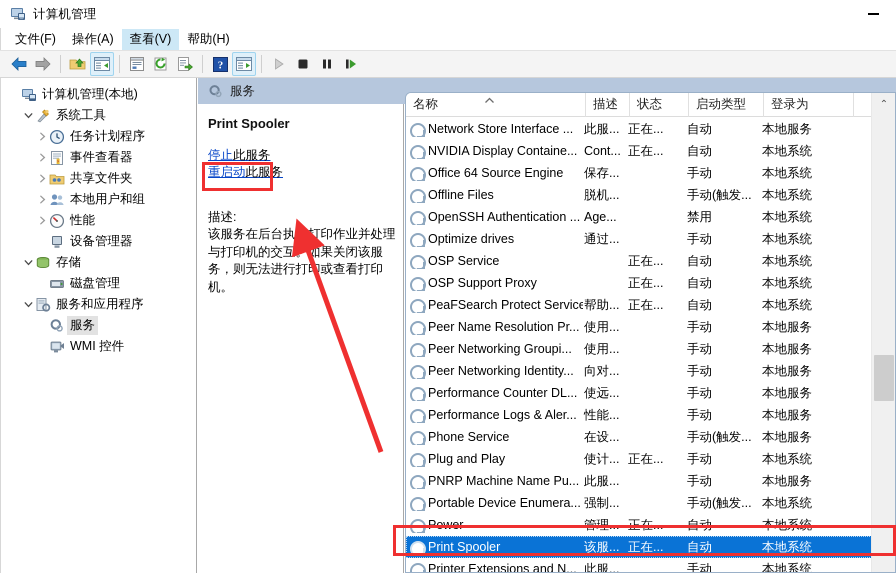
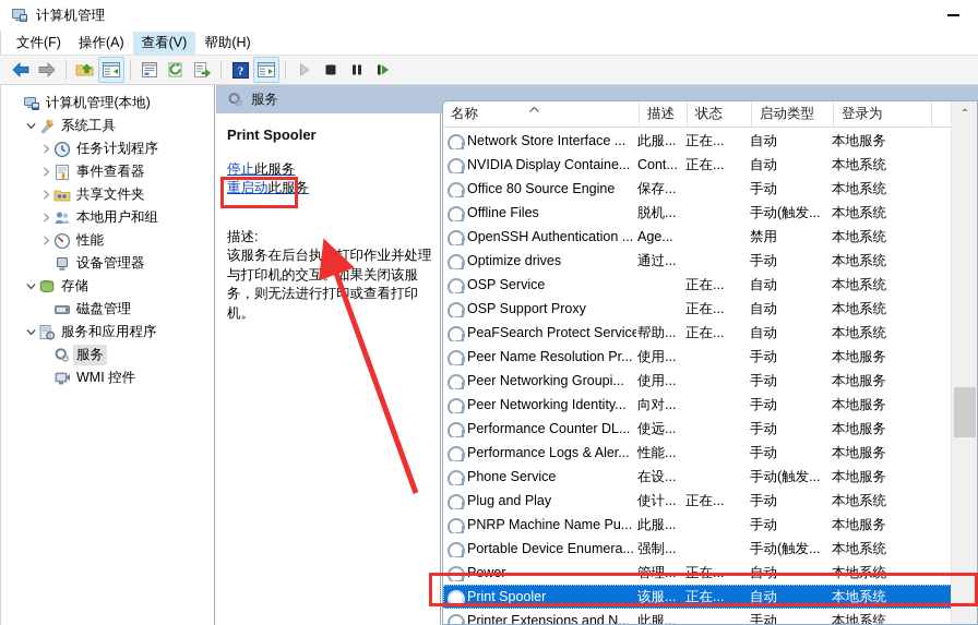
  计算机管理
  文件(F)
  操作(A)
  查看(V)
  帮助(H)
  ?
  计算机管理(本地)
  系统工具
  任务计划程序
  事件查看器
  共享文件夹
  本地用户和组
  性能
  设备管理器
  存储
  磁盘管理
  服务和应用程序
  服务
  WMI 控件
  Print Spooler
  停止此服务
  重启动此服务
  描述:
  该服务在后台执行打印作业并处理与打印机的交互。如果关闭该服务，则无法进行打或查看打印机。
  服务
  名称
  描述
  状态
  启动类型
  登录为
  Network Store Interface ...
  此服...
  正在...
  自动
  本地服务
  NVIDIA Display Containe...
  Cont...
  正在...
  自动
  本地系统
- Office 64 Source Engine
+ Office 80 Source Engine
  保存...
  手动
  本地系统
  Offline Files
  脱机...
  手动(触发...
  本地系统
  OpenSSH Authentication ...
  Age...
  禁用
  本地系统
  Optimize drives
  通过...
  手动
  本地系统
  OSP Service
  正在...
  自动
  本地系统
  OSP Support Proxy
  正在...
  自动
  本地系统
  PeaFSearch Protect Service
  帮助...
  正在...
  自动
  本地系统
  Peer Name Resolution Pr...
  使用...
  手动
  本地服务
  Peer Networking Groupi...
  使用...
  手动
  本地服务
  Peer Networking Identity...
  向对...
  手动
  本地服务
  Performance Counter DL...
  使远...
  手动
  本地服务
  Performance Logs & Aler...
  性能...
  手动
  本地服务
  Phone Service
  在设...
  手动(触发...
  本地服务
  Plug and Play
  使计...
  正在...
  手动
  本地系统
  PNRP Machine Name Pu...
  此服...
  手动
  本地服务
  Portable Device Enumera...
  强制...
  手动(触发...
  本地系统
  Power
  管理...
  正在...
  自动
  本地系统
  Print Spooler
  该服...
  正在...
  自动
  本地系统
  Printer Extensions and N...
  此服...
  手动
  本地系统
  ⌃
